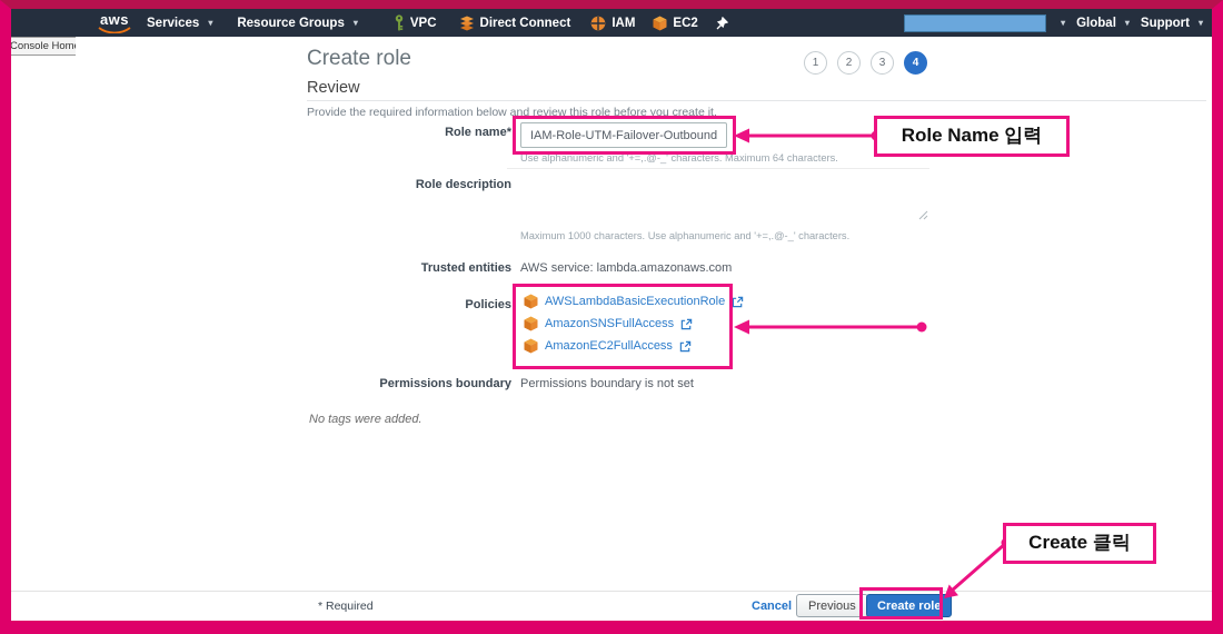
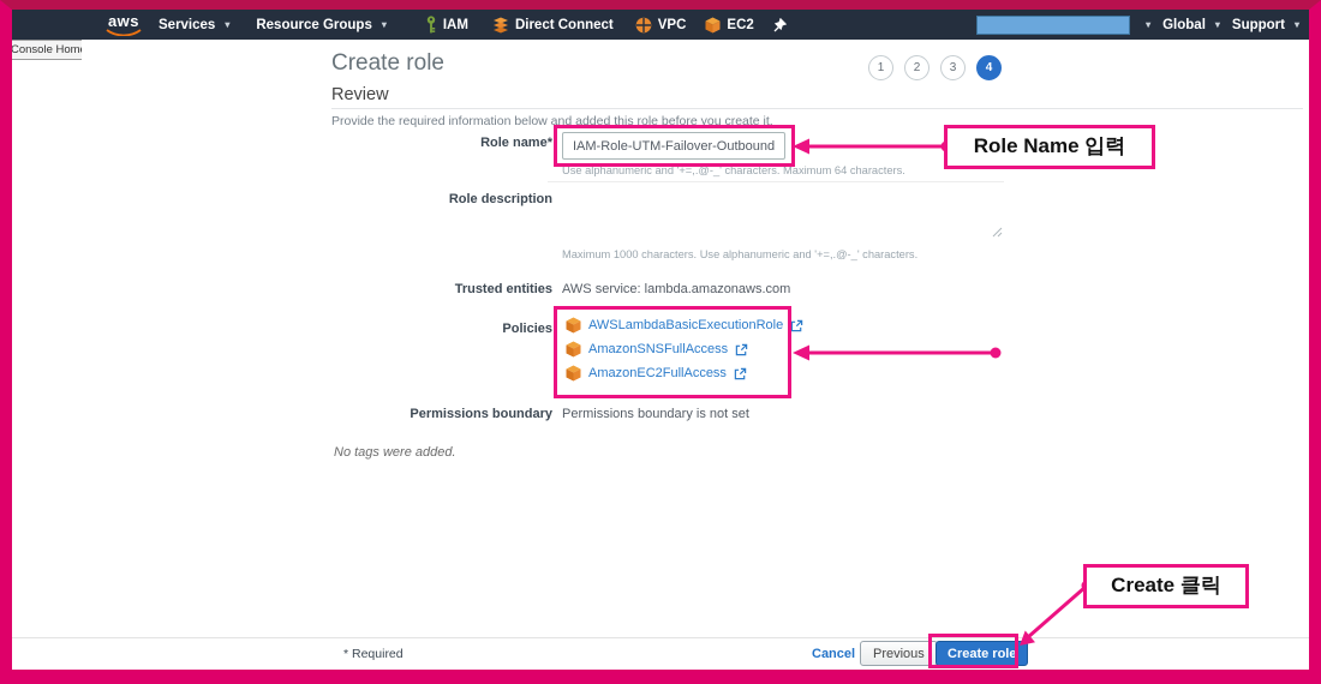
  aws
  Services
  ▾
  Resource Groups
  ▾
- VPC
+ IAM
  Direct Connect
- IAM
+ VPC
  EC2
  ▾
  Global
  ▾
  Support
  ▾
  Console Hom
  Create role
  1
  2
  3
  4
  Review
- Provide the required information below and review this role before you create it.
+ Provide the required information below and added this role before you create it.
  Role name*
  IAM-Role-UTM-Failover-Outbound
  Use alphanumeric and '+=,.@-_' characters. Maximum 64 characters.
  Role description
  Maximum 1000 characters. Use alphanumeric and '+=,.@-_' characters.
  Trusted entities
  AWS service: lambda.amazonaws.com
  Policies
  AWSLambdaBasicExecutionRole
  AmazonSNSFullAccess
  AmazonEC2FullAccess
  Permissions boundary
  Permissions boundary is not set
  No tags were added.
  * Required
  Cancel
  Previous
  Create role
  Role Name 입력
  Create 클릭
